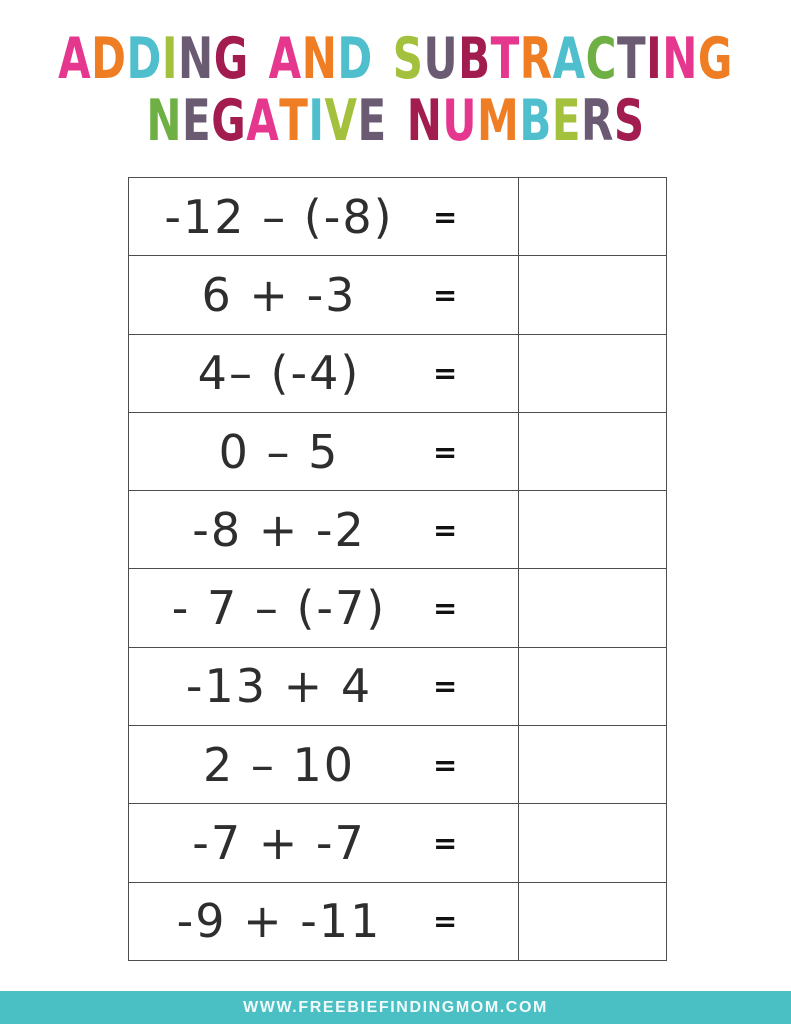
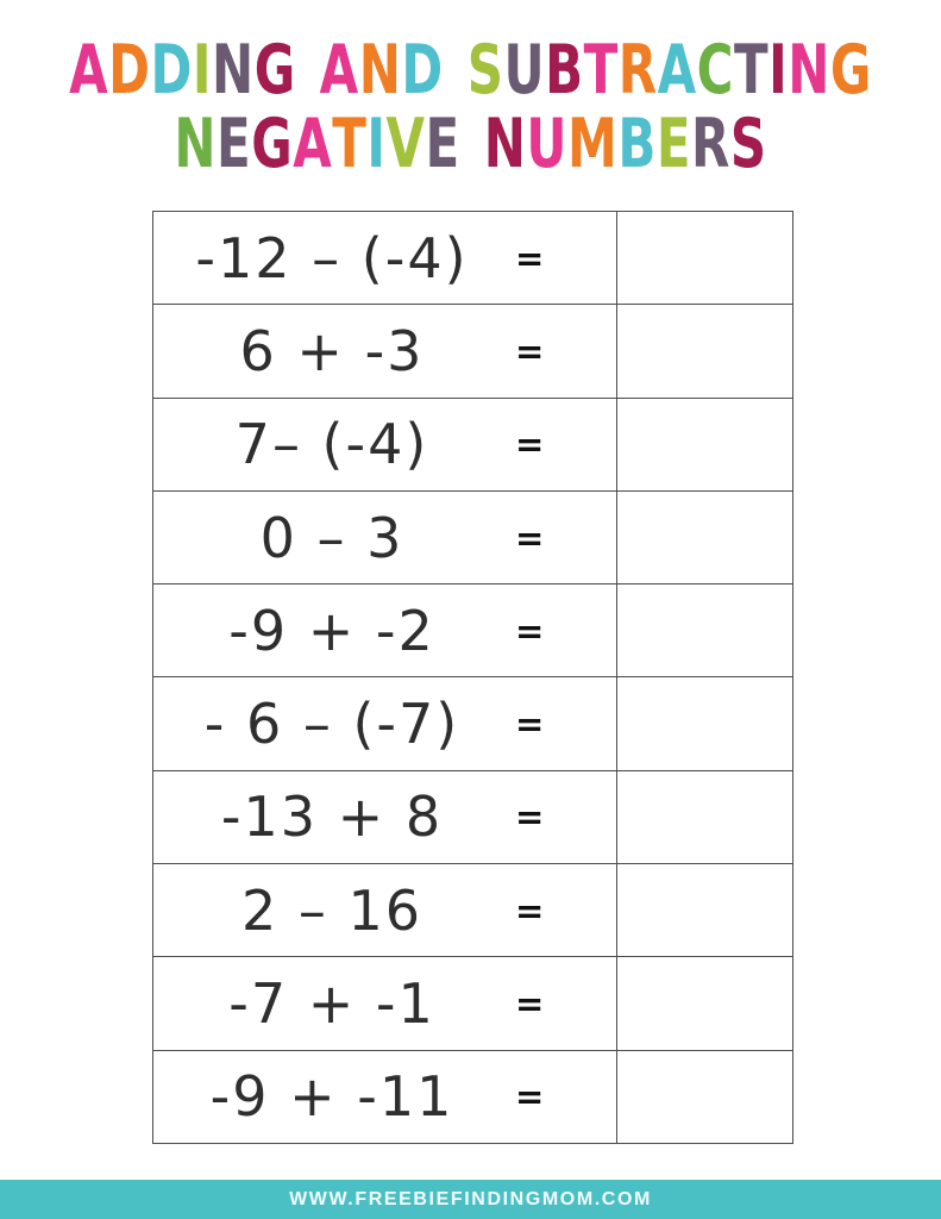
  ADDING AND SUBTRACTING
  NEGATIVE NUMBERS
- -12 – (-8) =
+ -12 – (-4) =
  6 + -3 =
- 4– (-4) =
+ 7– (-4) =
- 0 – 5 =
+ 0 – 3 =
- -8 + -2 =
+ -9 + -2 =
- - 7 – (-7) =
+ - 6 – (-7) =
- -13 + 4 =
+ -13 + 8 =
- 2 – 10 =
+ 2 – 16 =
- -7 + -7 =
+ -7 + -1 =
  -9 + -11 =
  WWW.FREEBIEFINDINGMOM.COM
